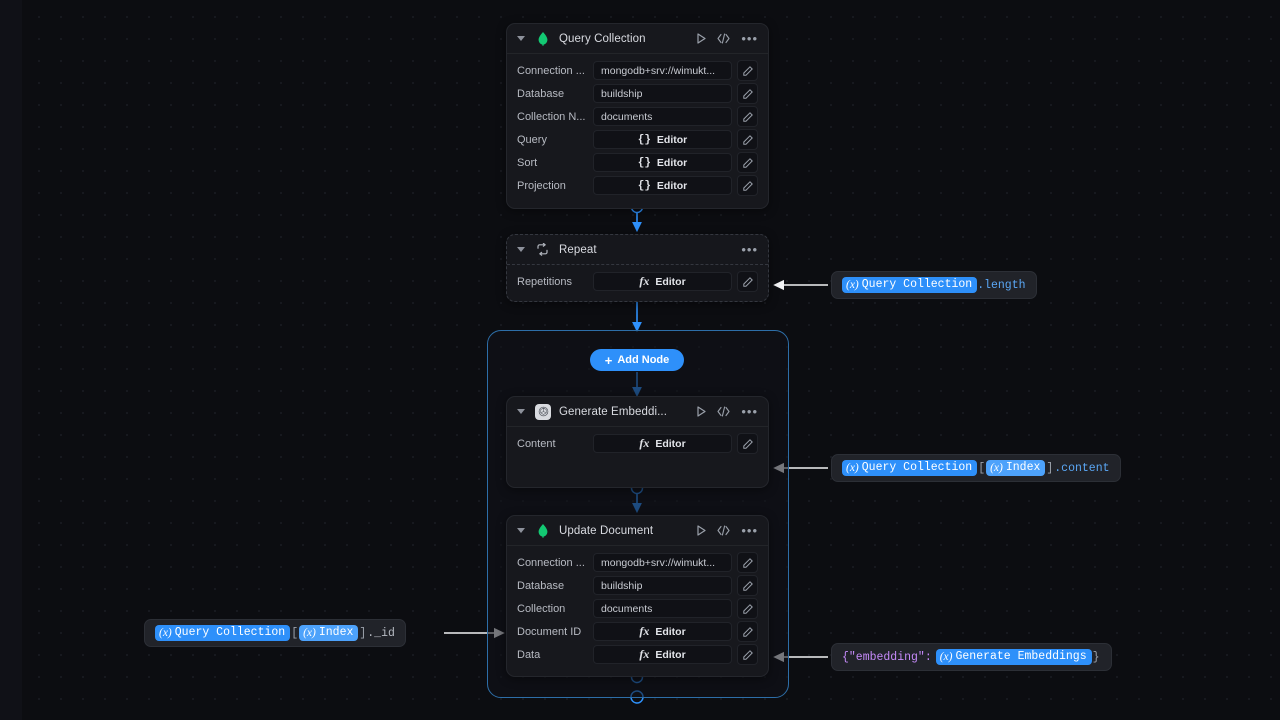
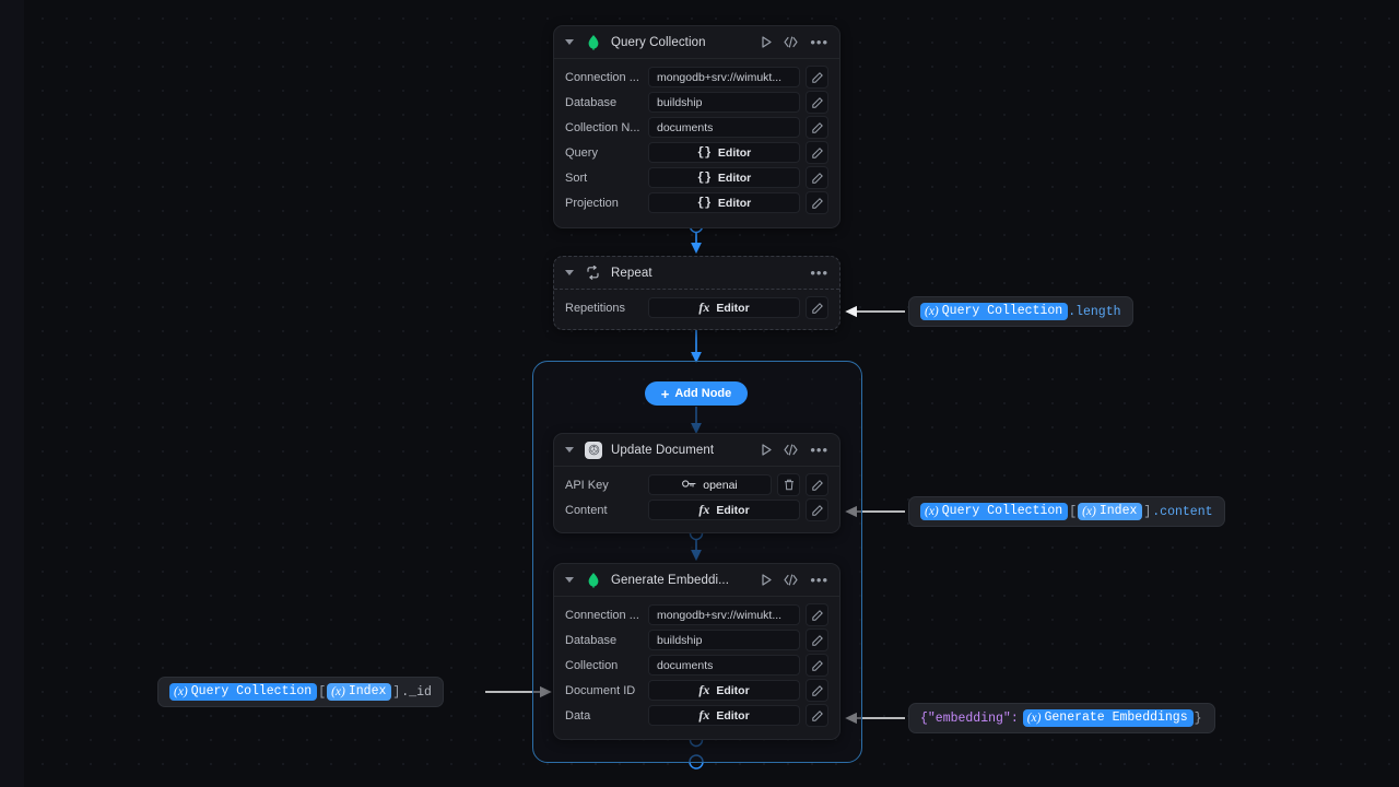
  +
  Add Node
  Query Collection
  •••
  Connection ...
  mongodb+srv://wimukt...
  Database
  buildship
  Collection N...
  documents
  Query
  {}
  Editor
  Sort
  {}
  Editor
  Projection
  {}
  Editor
  Repeat
  •••
  Repetitions
  fx
  Editor
- Generate Embeddi...
+ Update Document
  •••
+ API Key
+ openai
  Content
  fx
  Editor
- Update Document
+ Generate Embeddi...
  •••
  Connection ...
  mongodb+srv://wimukt...
  Database
  buildship
  Collection
  documents
  Document ID
  fx
  Editor
  Data
  fx
  Editor
  (x)
  Query Collection
  .length
  (x)
  Query Collection
  [
  (x)
  Index
  ]
  .content
  (x)
  Query Collection
  [
  (x)
  Index
  ]
  ._id
  {"embedding":
  (x)
  Generate Embeddings
  }
